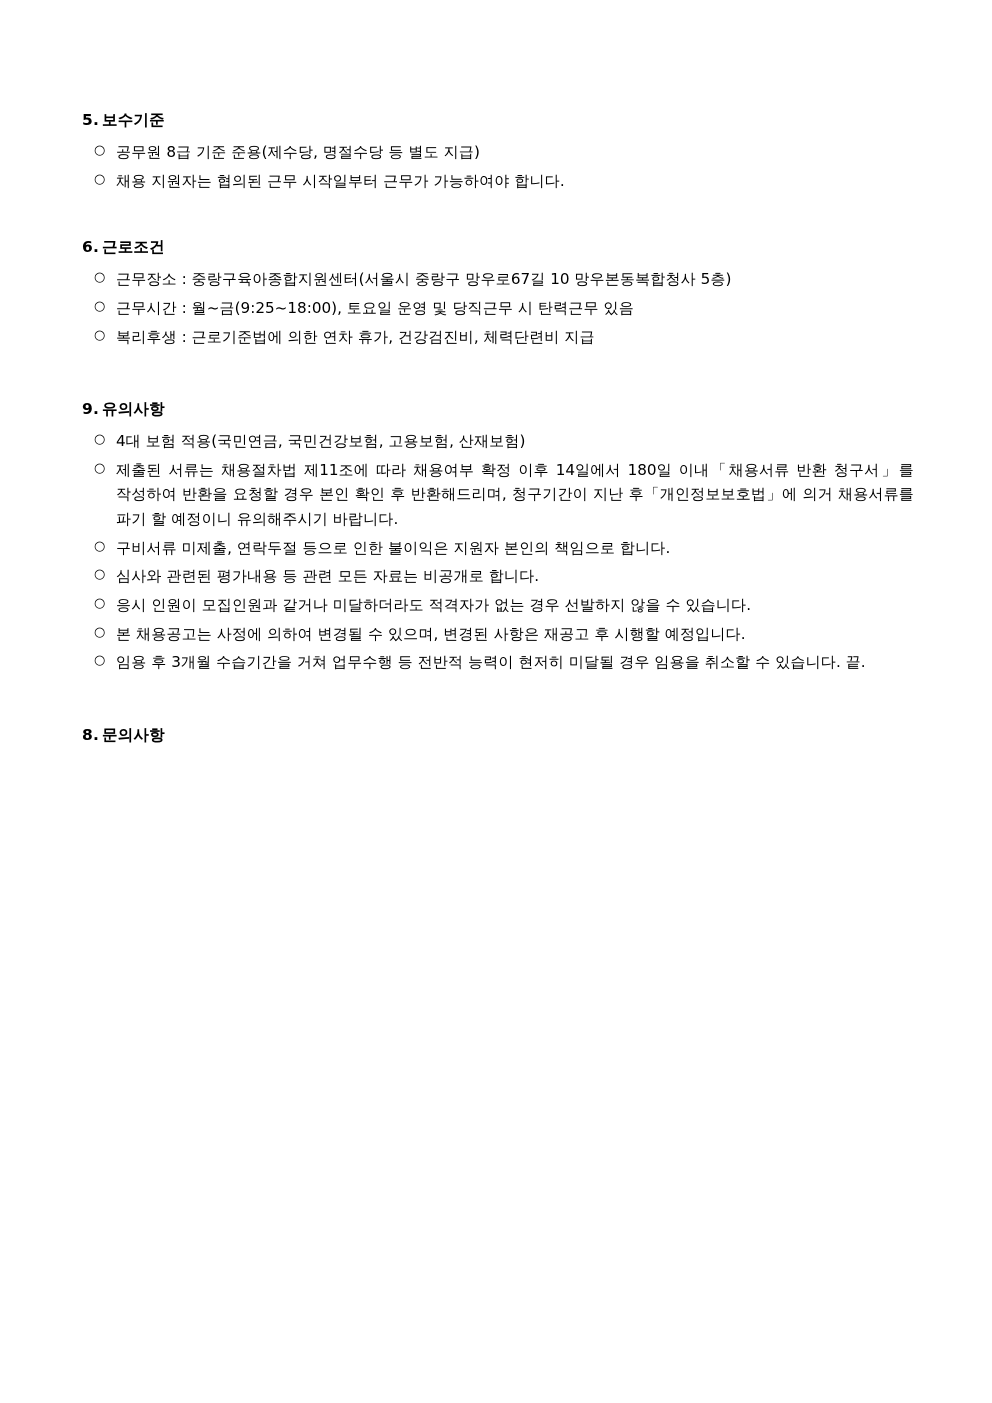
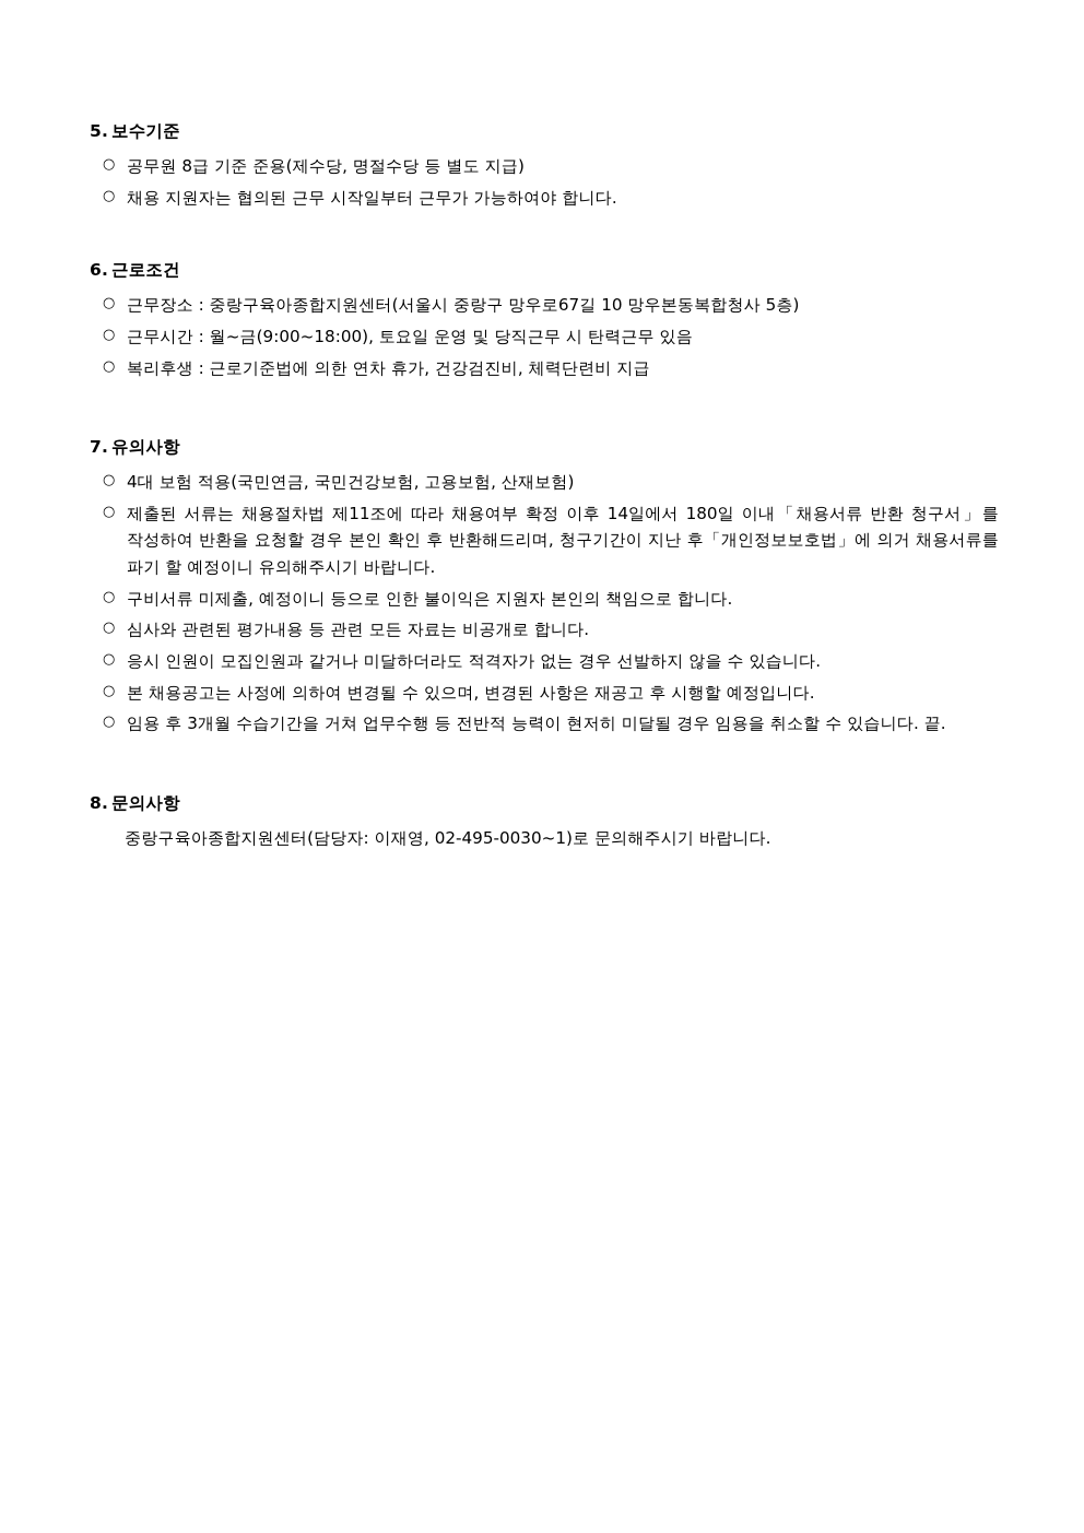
  5. 보수기준
  ○
  공무원 8급 기준 준용(제수당, 명절수당 등 별도 지급)
  ○
  채용 지원자는 협의된 근무 시작일부터 근무가 가능하여야 합니다.
  6. 근로조건
  ○
  근무장소 : 중랑구육아종합지원센터(서울시 중랑구 망우로67길 10 망우본동복합청사 5층)
  ○
- 근무시간 : 월~금(9:25~18:00), 토요일 운영 및 당직근무 시 탄력근무 있음
+ 근무시간 : 월~금(9:00~18:00), 토요일 운영 및 당직근무 시 탄력근무 있음
  ○
  복리후생 : 근로기준법에 의한 연차 휴가, 건강검진비, 체력단련비 지급
- 9. 유의사항
+ 7. 유의사항
  ○
  4대 보험 적용(국민연금, 국민건강보험, 고용보험, 산재보험)
  ○
  제출된 서류는 채용절차법 제11조에 따라 채용여부 확정 이후 14일에서 180일 이내「채용서류 반환 청구서」를 작성하여 반환을 요청할 경우 본인 확인 후 반환해드리며, 청구기간이 지난 후「개인정보보호법」에 의거 채용서류를 파기 할 예정이니 유의해주시기 바랍니다.
  ○
- 구비서류 미제출, 연락두절 등으로 인한 불이익은 지원자 본인의 책임으로 합니다.
+ 구비서류 미제출, 예정이니 등으로 인한 불이익은 지원자 본인의 책임으로 합니다.
  ○
  심사와 관련된 평가내용 등 관련 모든 자료는 비공개로 합니다.
  ○
  응시 인원이 모집인원과 같거나 미달하더라도 적격자가 없는 경우 선발하지 않을 수 있습니다.
  ○
  본 채용공고는 사정에 의하여 변경될 수 있으며, 변경된 사항은 재공고 후 시행할 예정입니다.
  ○
  임용 후 3개월 수습기간을 거쳐 업무수행 등 전반적 능력이 현저히 미달될 경우 임용을 취소할 수 있습니다. 끝.
  8. 문의사항
+ 중랑구육아종합지원센터(담당자: 이재영, 02-495-0030~1)로 문의해주시기 바랍니다.
